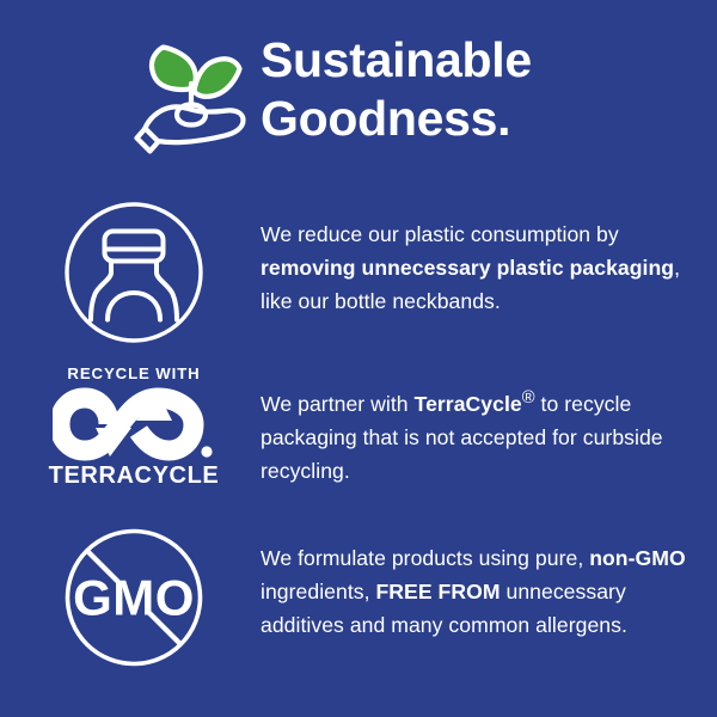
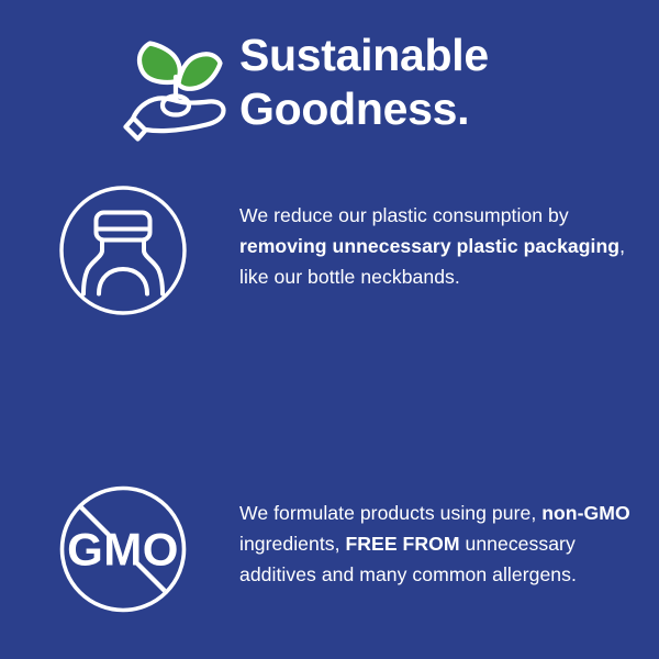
  Sustainable
  Goodness.
  We reduce our plastic consumption by removing unnecessary plastic packaging, like our bottle neckbands.
- RECYCLE WITH
- TERRACYCLE
- We partner with TerraCycle® to recycle packaging that is not accepted for curbside recycling.
  GMO
  We formulate products using pure, non-GMO ingredients, FREE FROM unnecessary additives and many common allergens.
